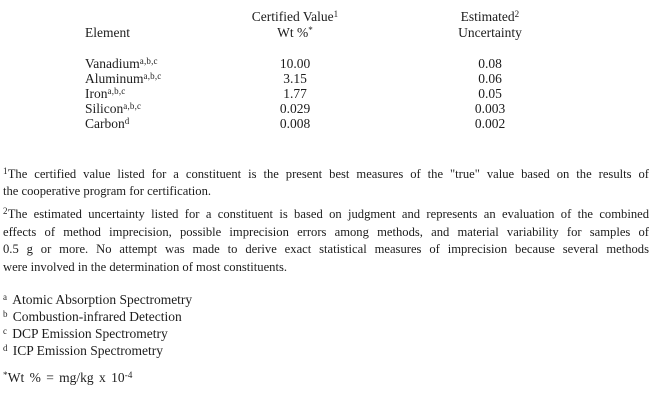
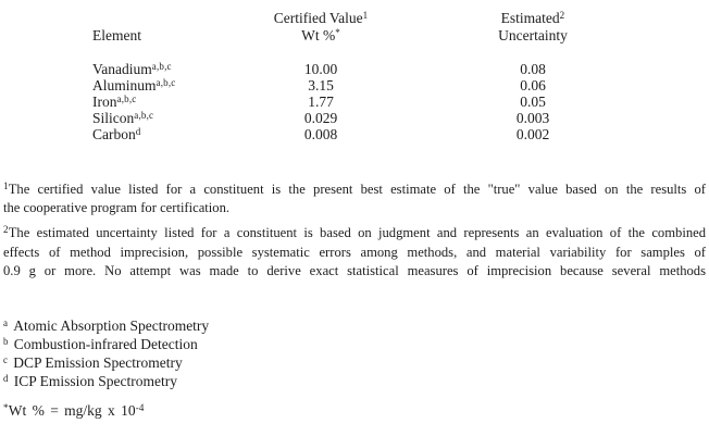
  Certified Value1
  Estimated2
  Element
  Wt %*
  Uncertainty
  Vanadiuma,b,c
  10.00
  0.08
  Aluminuma,b,c
  3.15
  0.06
  Irona,b,c
  1.77
  0.05
  Silicona,b,c
  0.029
  0.003
  Carbond
  0.008
  0.002
- 1The certified value listed for a constituent is the present best measures of the "true" value based on the results of
+ 1The certified value listed for a constituent is the present best estimate of the "true" value based on the results of
  the cooperative program for certification.
  2The estimated uncertainty listed for a constituent is based on judgment and represents an evaluation of the combined
- effects of method imprecision, possible imprecision errors among methods, and material variability for samples of
+ effects of method imprecision, possible systematic errors among methods, and material variability for samples of
- 0.5 g or more. No attempt was made to derive exact statistical measures of imprecision because several methods
+ 0.9 g or more. No attempt was made to derive exact statistical measures of imprecision because several methods
- were involved in the determination of most constituents.
  a Atomic Absorption Spectrometry
  b Combustion-infrared Detection
  c DCP Emission Spectrometry
  d ICP Emission Spectrometry
  *Wt % = mg/kg x 10-4
